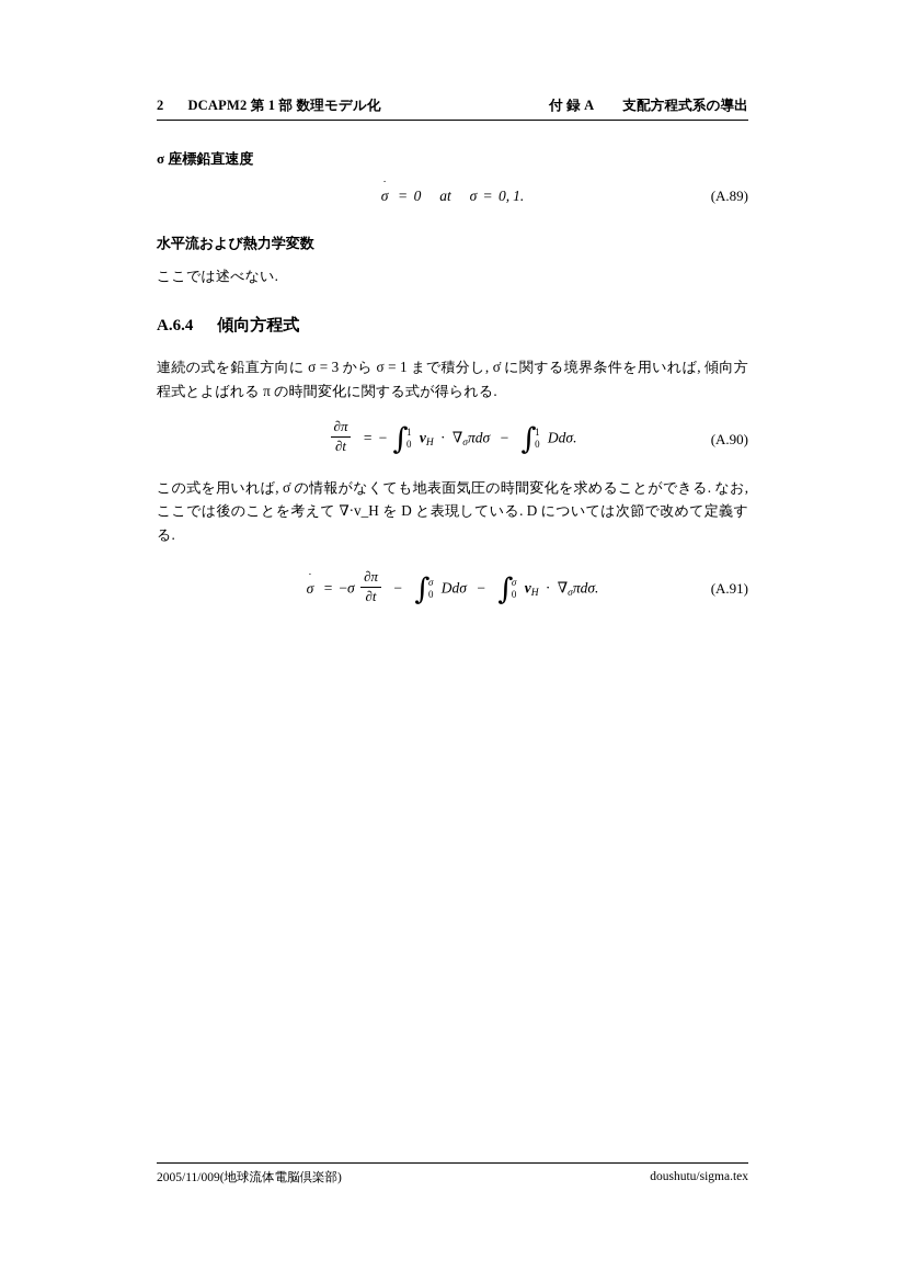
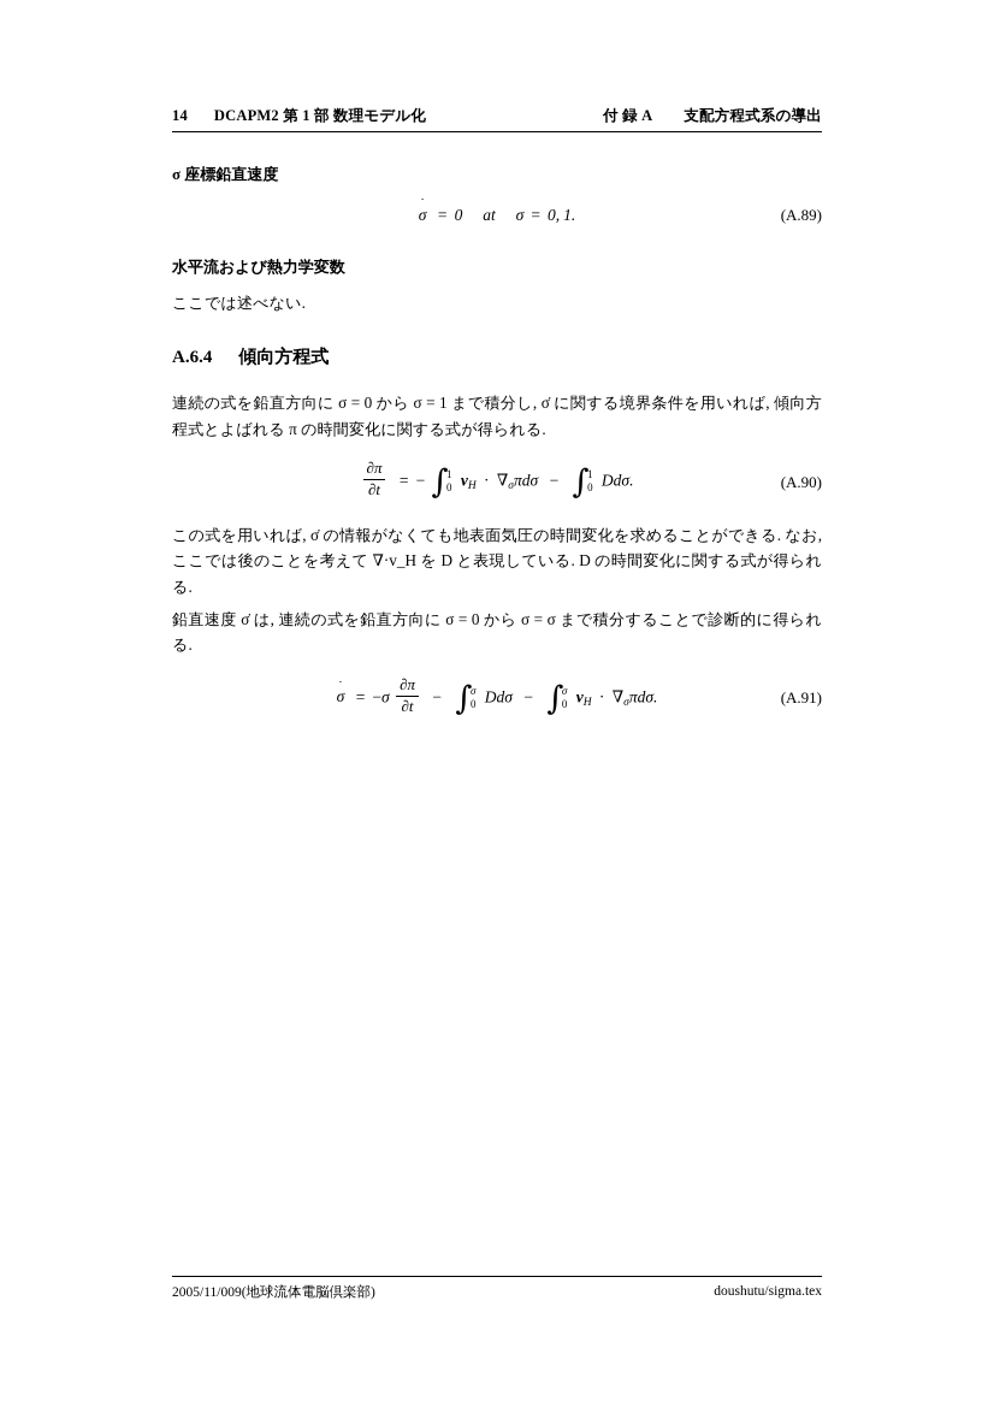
- 2
+ 14
  DCAPM2 第 1 部 数理モデル化
  付 録 A
  支配方程式系の導出
  σ 座標鉛直速度
  ˙
  σ = 0 at σ = 0, 1.
  (A.89)
  水平流および熱力学変数
  ここでは述べない.
  A.6.4
  傾向方程式
- 連続の式を鉛直方向に σ = 3 から σ = 1 まで積分し, σ̇ に関する境界条件を用いれば, 傾向方程式とよばれる π の時間変化に関する式が得られる.
+ 連続の式を鉛直方向に σ = 0 から σ = 1 まで積分し, σ̇ に関する境界条件を用いれば, 傾向方程式とよばれる π の時間変化に関する式が得られる.
  ∂π
  ∂t
  = −
  ∫
  1
  0
  vH · ∇σπdσ −
  ∫
  1
  0
  Ddσ.
  (A.90)
- この式を用いれば, σ̇ の情報がなくても地表面気圧の時間変化を求めることができる. なお, ここでは後のことを考えて ∇·v_H を D と表現している. D については次節で改めて定義する.
+ この式を用いれば, σ̇ の情報がなくても地表面気圧の時間変化を求めることができる. なお, ここでは後のことを考えて ∇·v_H を D と表現している. D の時間変化に関する式が得られる.
+ 鉛直速度 σ̇ は, 連続の式を鉛直方向に σ = 0 から σ = σ まで積分することで診断的に得られる.
  ˙
  σ = −σ
  ∂π
  ∂t
  −
  ∫
  σ
  0
  Ddσ −
  ∫
  σ
  0
  vH · ∇σπdσ.
  (A.91)
  2005/11/009(地球流体電脳倶楽部)
  doushutu/sigma.tex
